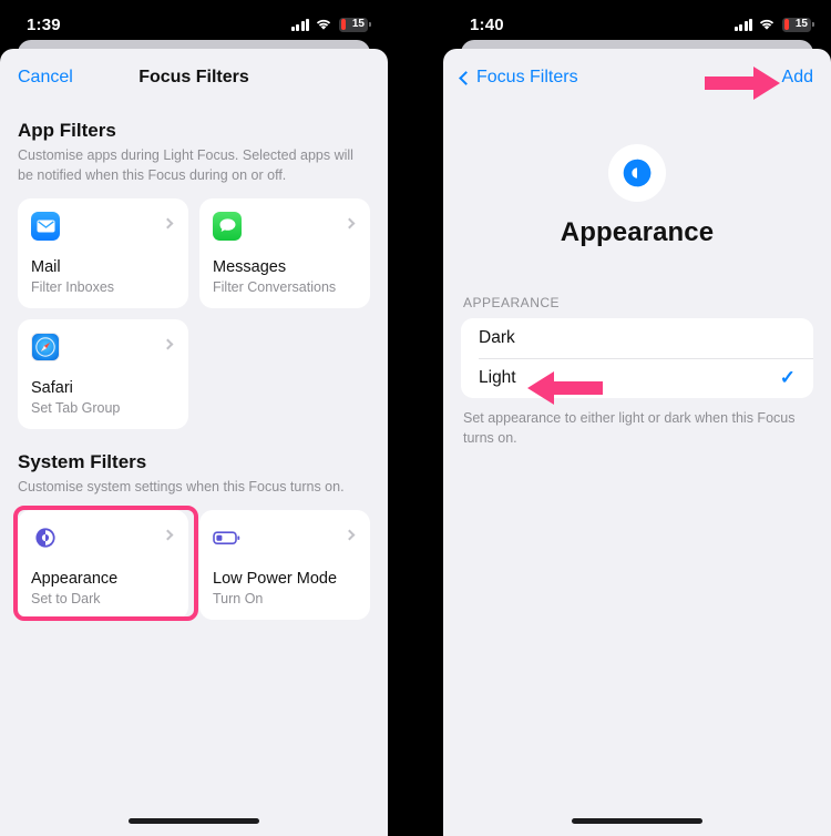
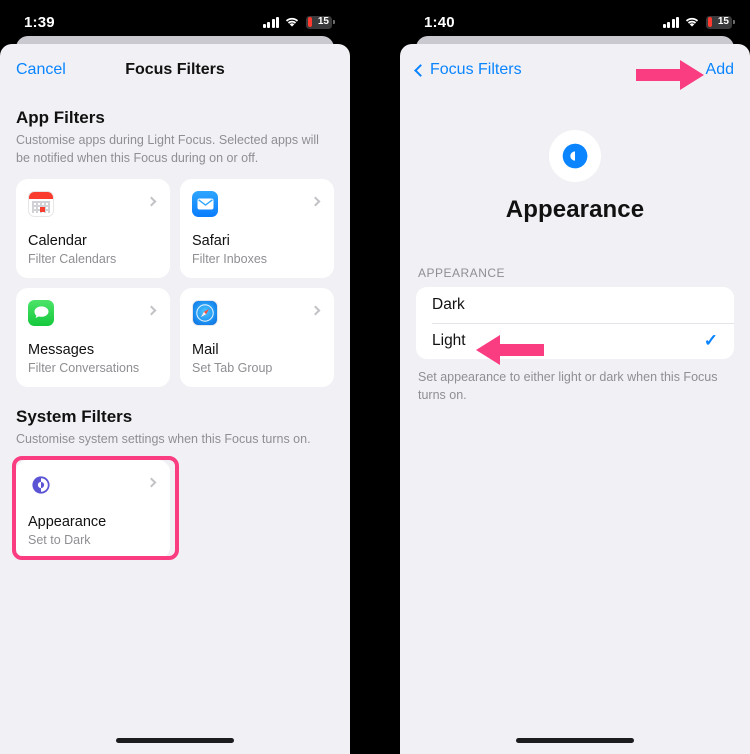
  1:39
  15
  Cancel
  Focus Filters
  App Filters
  Customise apps during Light Focus. Selected apps will be notified when this Focus during on or off.
+ Calendar
+ Filter Calendars
- Mail
+ Safari
  Filter Inboxes
  Messages
  Filter Conversations
- Safari
+ Mail
  Set Tab Group
  System Filters
  Customise system settings when this Focus turns on.
  Appearance
  Set to Dark
- Low Power Mode
- Turn On
  1:40
  15
  Focus Filters
  Add
  Appearance
  APPEARANCE
  Dark
  Light
  ✓
  Set appearance to either light or dark when this Focus turns on.
